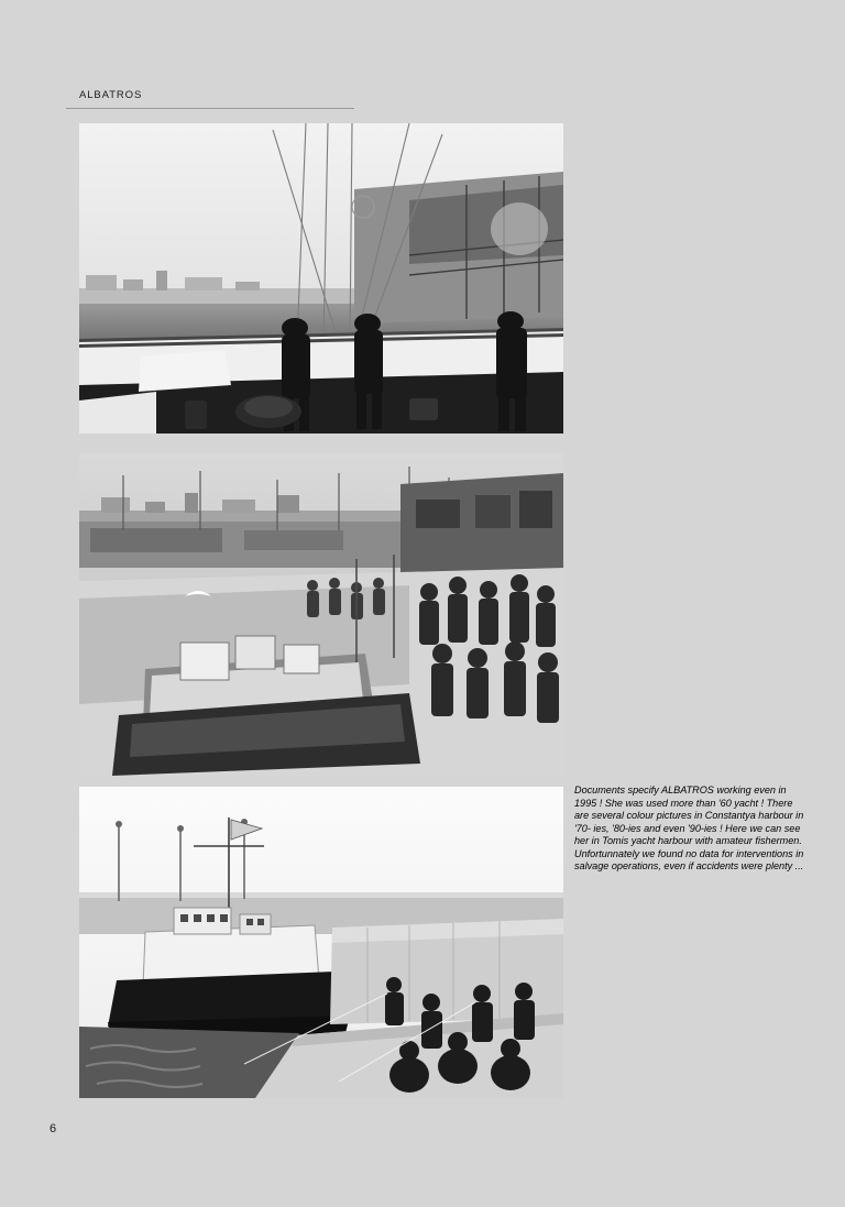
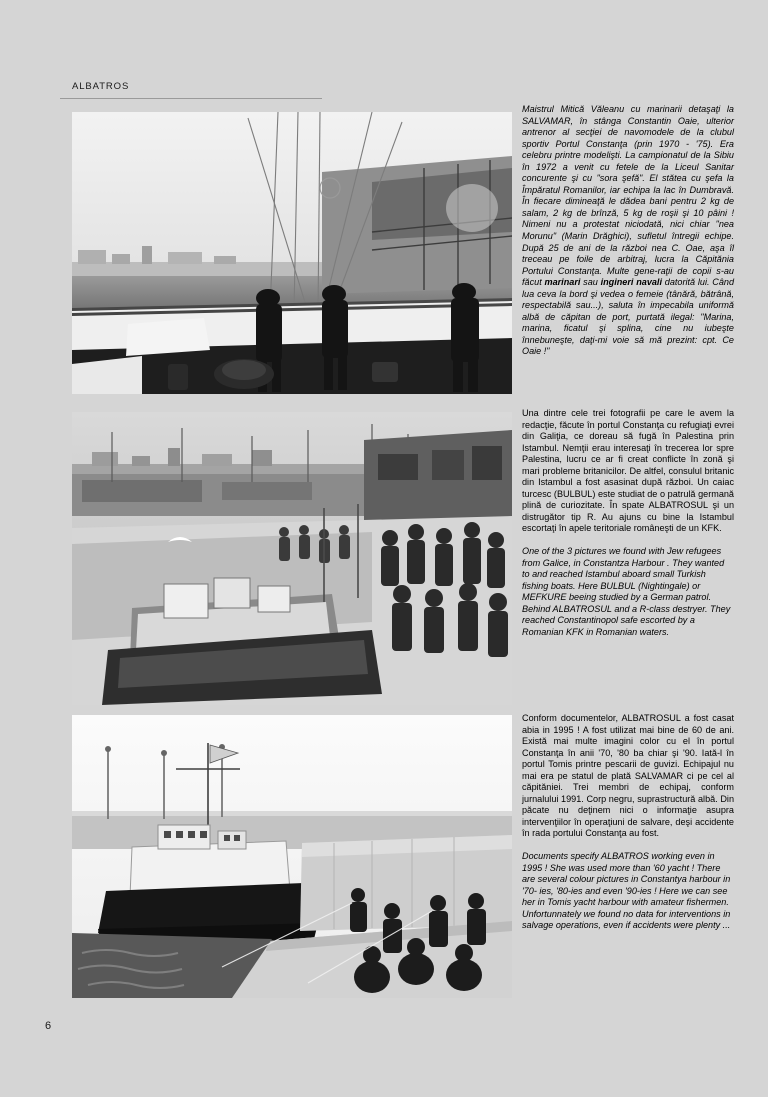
  ALBATROS
+ Maistrul Mitică Văleanu cu marinarii detaşaţi la SALVAMAR, în stânga Constantin Oaie, ulterior antrenor al secţiei de navomodele de la clubul sportiv Portul Constanţa (prin 1970 - '75). Era celebru printre modelişti. La campionatul de la Sibiu în 1972 a venit cu fetele de la Liceul Sanitar concurente şi cu "sora şefă". El stătea cu şefa la Împăratul Romanilor, iar echipa la lac în Dumbravă. În fiecare dimineaţă le dădea bani pentru 2 kg de salam, 2 kg de brînză, 5 kg de roşii şi 10 pâini ! Nimeni nu a protestat niciodată, nici chiar "nea Morunu" (Marin Drăghici), sufletul întregii echipe. După 25 de ani de la război nea C. Oae, aşa îl treceau pe foile de arbitraj, lucra la Căpitănia Portului Constanţa. Multe gene-raţii de copii s-au făcut marinari sau ingineri navali datorită lui. Când lua ceva la bord şi vedea o femeie (tânără, bătrână, respectabilă sau...), saluta în impecabila uniformă albă de căpitan de port, purtată ilegal: "Marina, marina, ficatul şi splina, cine nu iubeşte înnebuneşte, daţi-mi voie să mă prezint: cpt. Ce Oaie !"
+ Una dintre cele trei fotografii pe care le avem la redacţie, făcute în portul Constanţa cu refugiaţi evrei din Galiţia, ce doreau să fugă în Palestina prin Istambul. Nemţii erau interesaţi în trecerea lor spre Palestina, lucru ce ar fi creat conflicte în zonă şi mari probleme britanicilor. De altfel, consulul britanic din Istambul a fost asasinat după război. Un caiac turcesc (BULBUL) este studiat de o patrulă germană plină de curiozitate. În spate ALBATROSUL şi un distrugător tip R. Au ajuns cu bine la Istambul escortaţi în apele teritoriale româneşti de un KFK.
+ One of the 3 pictures we found with Jew refugees from Galice, in Constantza Harbour . They wanted to and reached Istambul aboard small Turkish fishing boats. Here BULBUL (Nightingale) or MEFKURE beeing studied by a German patrol.
+ Behind ALBATROSUL and a R-class destryer. They reached Constantinopol safe escorted by a Romanian KFK in Romanian waters.
+ Conform documentelor, ALBATROSUL a fost casat abia in 1995 ! A fost utilizat mai bine de 60 de ani. Există mai multe imagini color cu el în portul Constanţa în anii '70, '80 ba chiar şi '90. Iată-l în portul Tomis printre pescarii de guvizi. Echipajul nu mai era pe statul de plată SALVAMAR ci pe cel al căpităniei. Trei membri de echipaj, conform jurnalului 1991. Corp negru, suprastructură albă. Din păcate nu deţinem nici o informaţie asupra intervenţiilor în operaţiuni de salvare, deşi accidente în rada portului Constanţa au fost.
  Documents specify ALBATROS working even in 1995 ! She was used more than '60 yacht ! There are several colour pictures in Constantya harbour in '70- ies, '80-ies and even '90-ies ! Here we can see her in Tomis yacht harbour with amateur fishermen. Unfortunnately we found no data for interventions in salvage operations, even if accidents were plenty ...
  6
